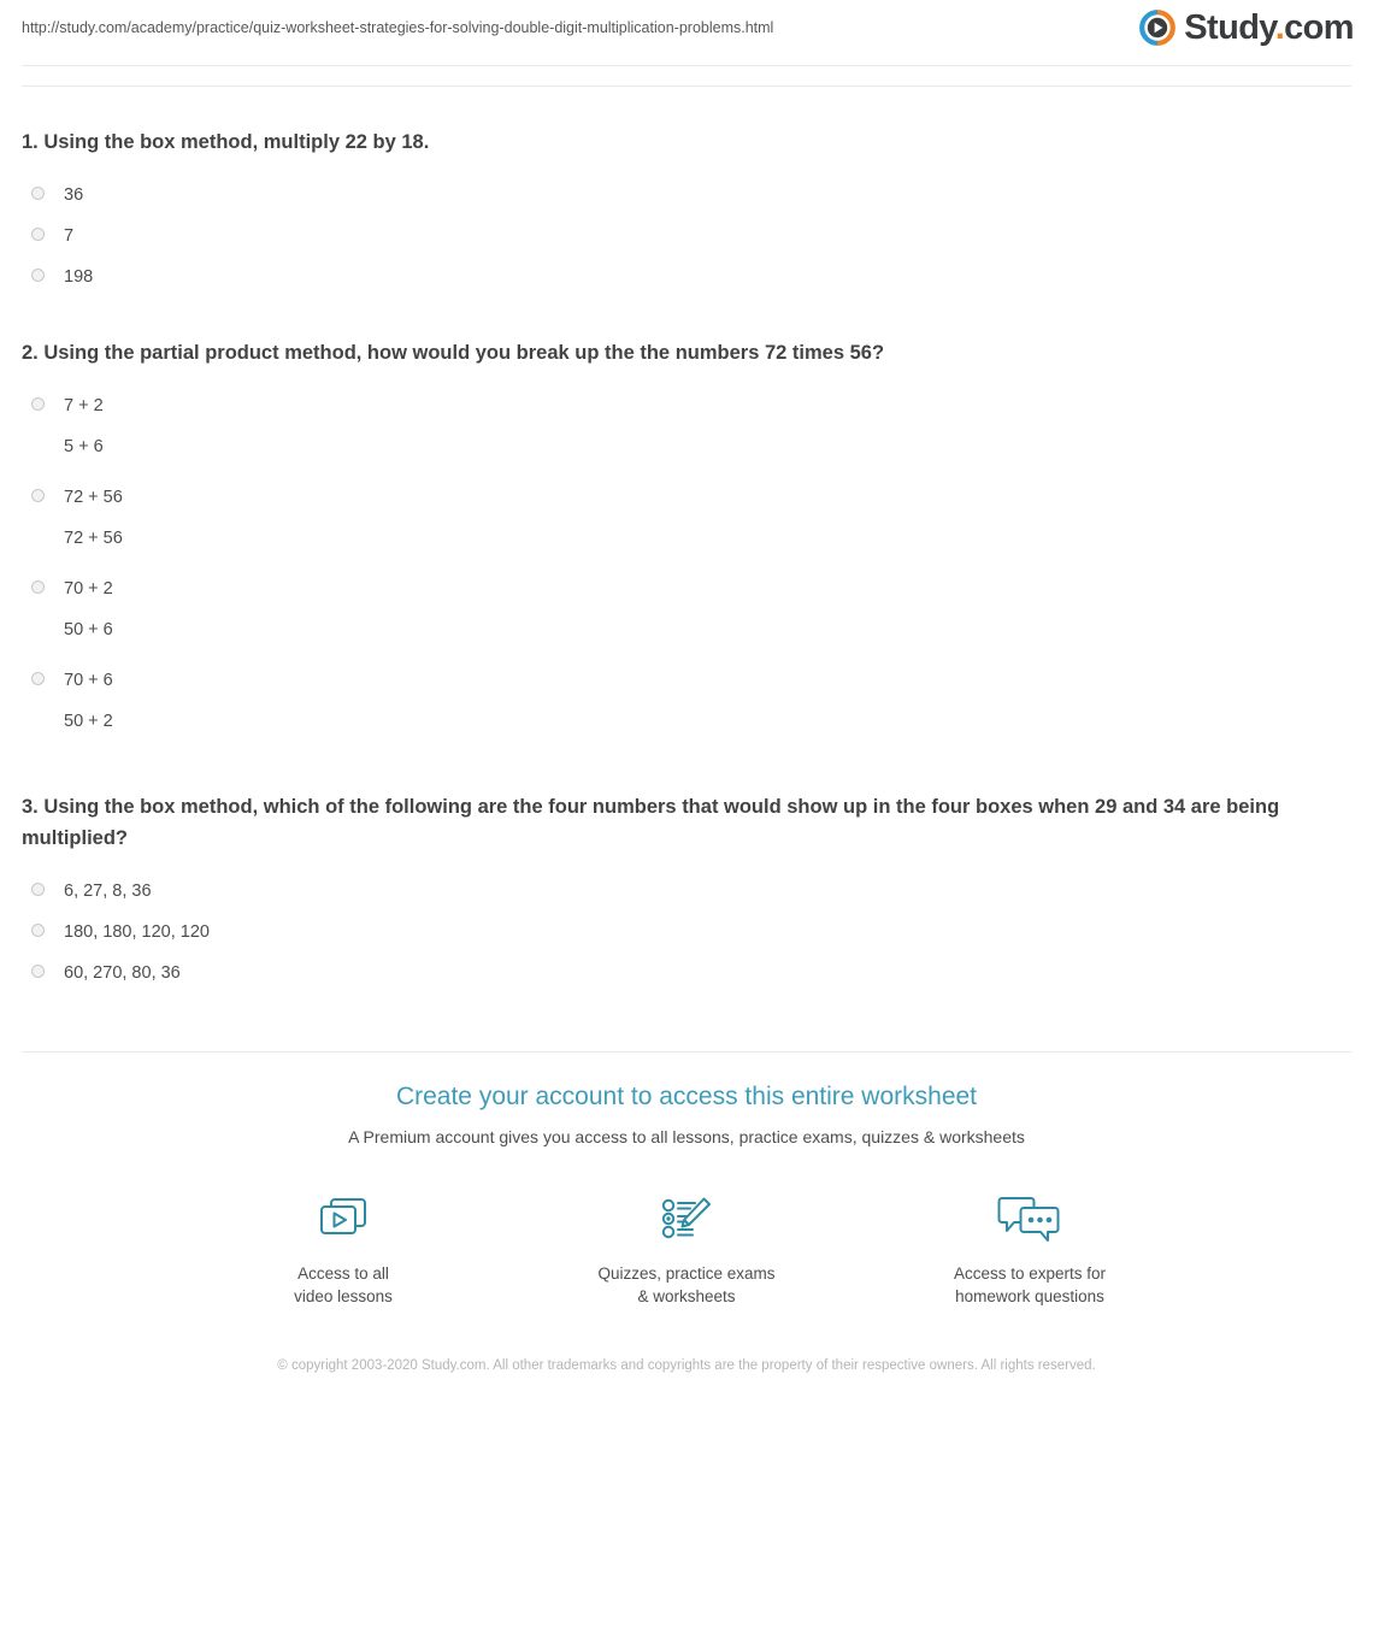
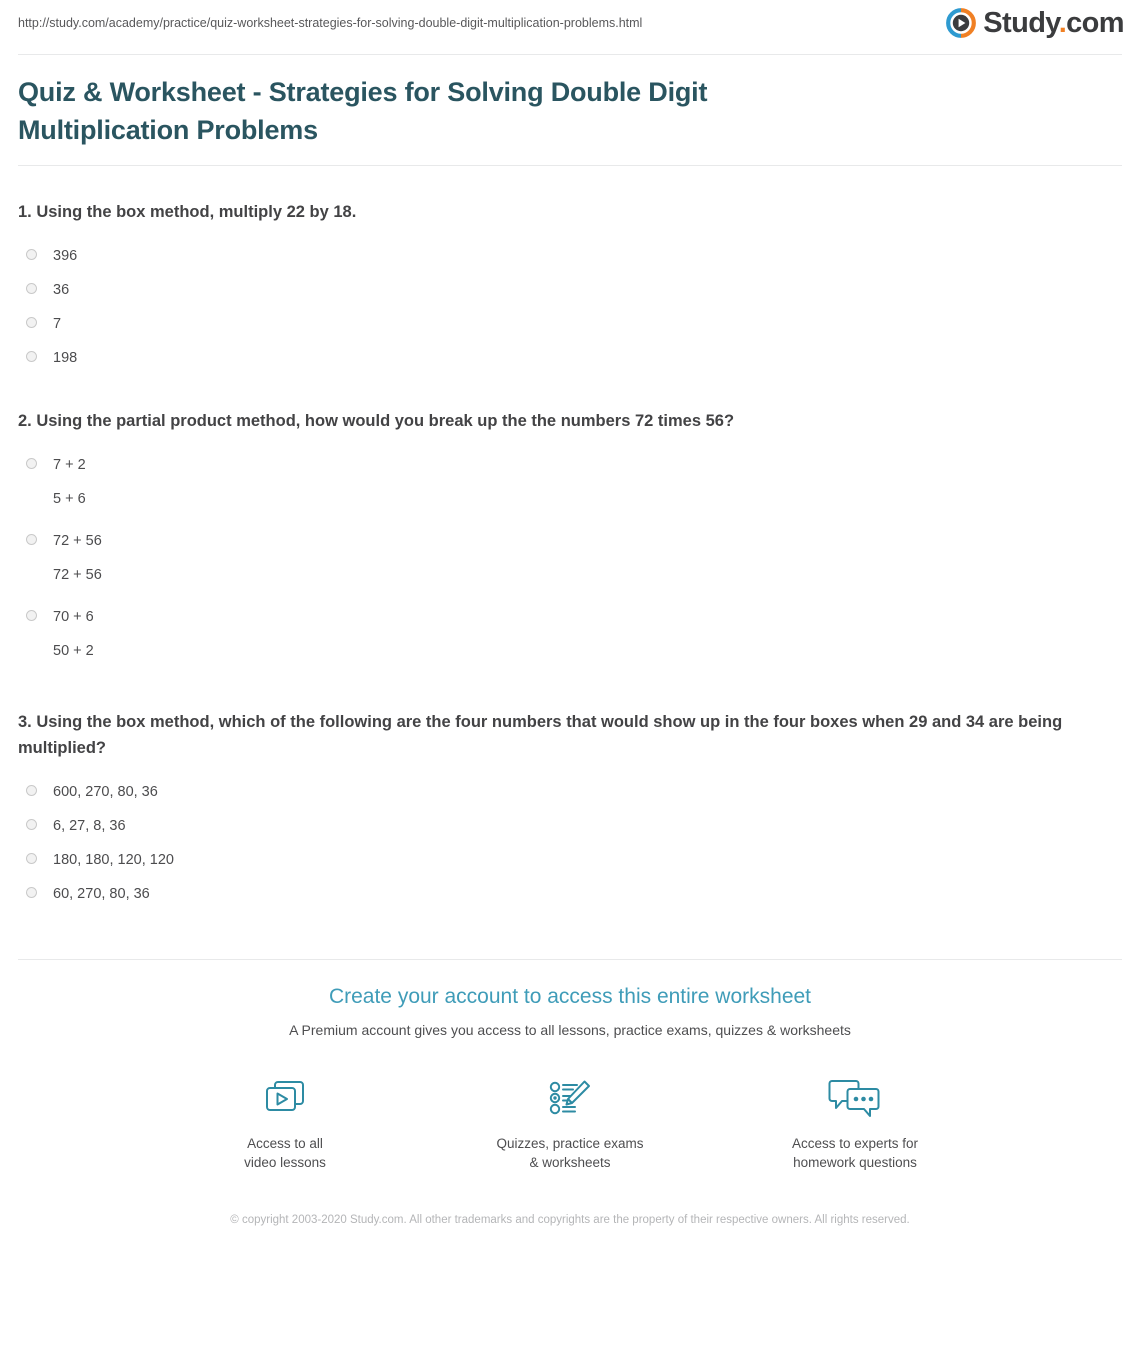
  http://study.com/academy/practice/quiz-worksheet-strategies-for-solving-double-digit-multiplication-problems.html
  Study.com
+ Quiz & Worksheet - Strategies for Solving Double Digit Multiplication Problems
  1. Using the box method, multiply 22 by 18.
+ 396
  36
  7
  198
  2. Using the partial product method, how would you break up the the numbers 72 times 56?
  7 + 2
  5 + 6
  72 + 56
  72 + 56
- 70 + 2
- 50 + 6
  70 + 6
  50 + 2
  3. Using the box method, which of the following are the four numbers that would show up in the four boxes when 29 and 34 are being multiplied?
+ 600, 270, 80, 36
  6, 27, 8, 36
  180, 180, 120, 120
  60, 270, 80, 36
  Create your account to access this entire worksheet
  A Premium account gives you access to all lessons, practice exams, quizzes & worksheets
  Access to all
  video lessons
  Quizzes, practice exams
  & worksheets
  Access to experts for
  homework questions
  © copyright 2003-2020 Study.com. All other trademarks and copyrights are the property of their respective owners. All rights reserved.
